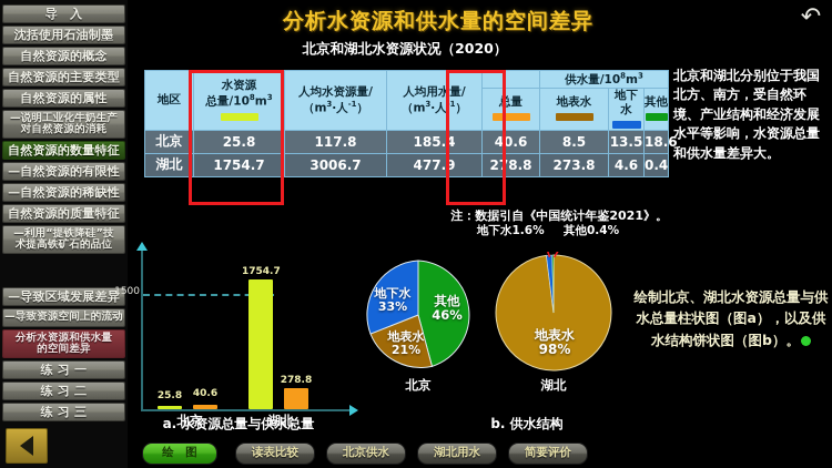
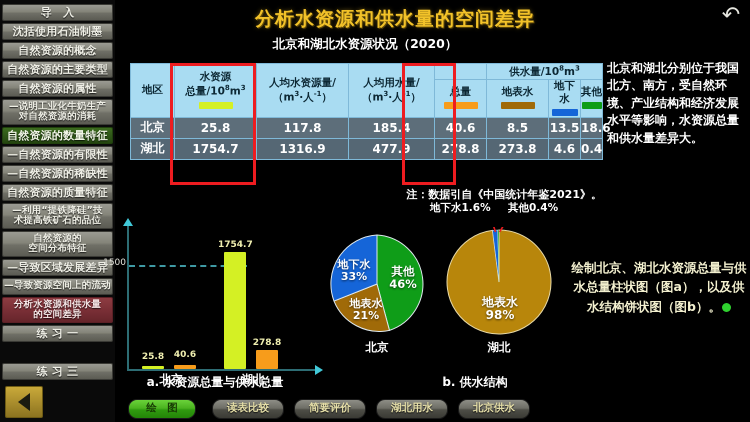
  导 入
  沈括使用石油制墨
  自然资源的概念
  自然资源的主要类型
  自然资源的属性
  —说明工业化牛奶生产
  对自然资源的消耗
  自然资源的数量特征
  —自然资源的有限性
  —自然资源的稀缺性
  自然资源的质量特征
  —利用“提铁降硅”技
  术提高铁矿石的品位
+ 自然资源的
+ 空间分布特征
  —导致区域发展差异
  —导致资源空间上的流动
  分析水资源和供水量
  的空间差异
  练 习 一
- 练 习 二
  练 习 三
  分析水资源和供水量的空间差异
  ↶
  北京和湖北水资源状况（2020）
  地区	水资源总量/108m3	人均水资源量/（m3·人-1）	人均用水量/（m3·人-1）		供水量/108m3
  总量	地表水	地下水	其他
  北京	25.8	117.8	185.4	40.6	8.5	13.5	18.
- 湖北	1754.7	3006.7	477.9	278.8	273.8	4.6	0.4
+ 湖北	1754.7	1316.9	477.9	278.8	273.8	4.6	0.4
  注：数据引自《中国统计年鉴2021》。
  北京和湖北分别位于我国北方、南方，受自然环境、产业结构和经济发展水平等影响，水资源总量和供水量差异大。
  绘制北京、湖北水资源总量与供水总量柱状图（图a），以及供水结构饼状图（图b）。
  1500
  25.8
  40.6
  北京
  1754.7
  278.8
  湖北
  a. 水资源总量与供水总量
  其他
  46%
  地表水
  21%
  地下水
  33%
  北京
  地下水1.6%
  其他0.4%
  地表水
  98%
  湖北
  b. 供水结构
  绘 图
  读表比较
- 北京供水
+ 简要评价
  湖北用水
- 简要评价
+ 北京供水
